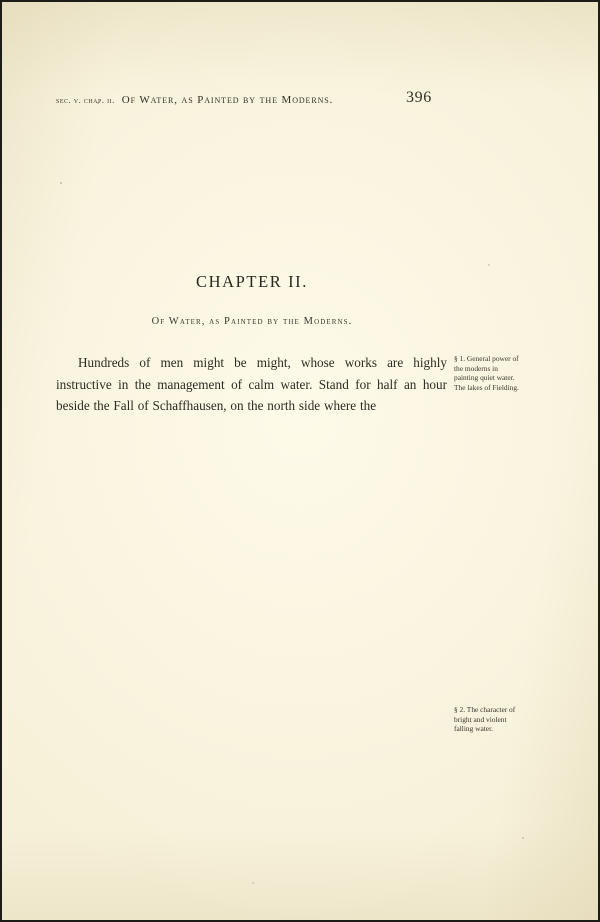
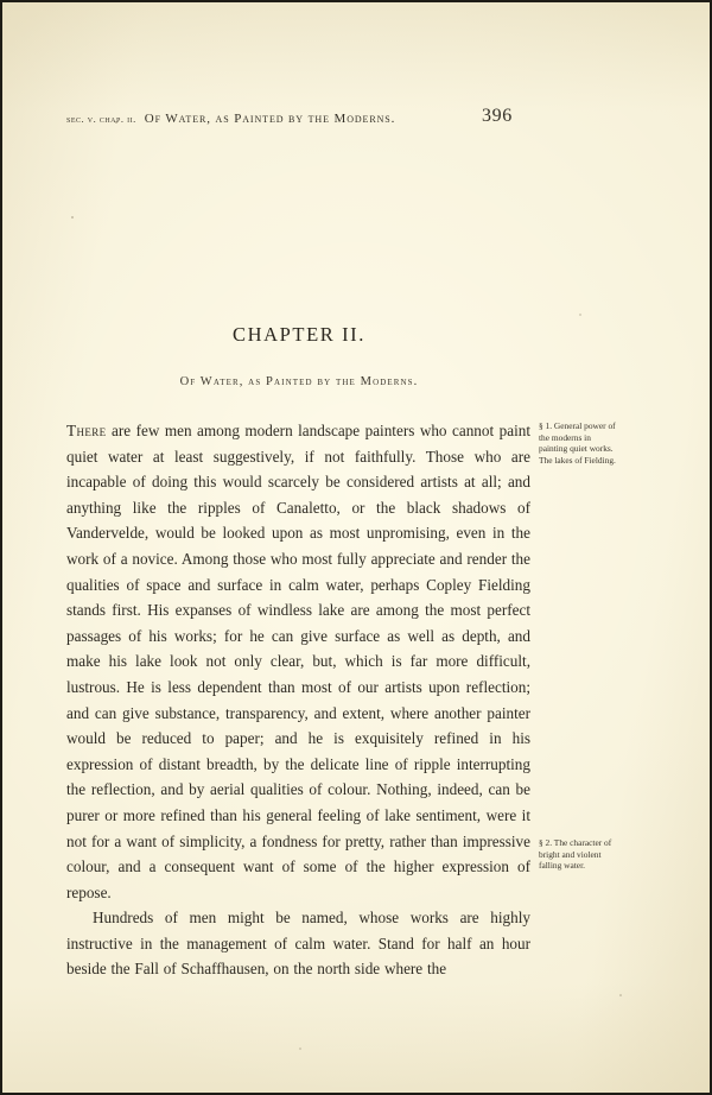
  sec. v. chap. ii.
  Of Water, as Painted by the Moderns.
  396
  CHAPTER II.
  Of Water, as Painted by the Moderns.
+ There are few men among modern landscape painters who cannot paint quiet water at least suggestively, if not faithfully. Those who are incapable of doing this would scarcely be considered artists at all; and anything like the ripples of Canaletto, or the black shadows of Vandervelde, would be looked upon as most unpromising, even in the work of a novice. Among those who most fully appreciate and render the qualities of space and surface in calm water, perhaps Copley Fielding stands first. His expanses of windless lake are among the most perfect passages of his works; for he can give surface as well as depth, and make his lake look not only clear, but, which is far more difficult, lustrous. He is less dependent than most of our artists upon reflection; and can give substance, transparency, and extent, where another painter would be reduced to paper; and he is exquisitely refined in his expression of distant breadth, by the delicate line of ripple interrupting the reflection, and by aerial qualities of colour. Nothing, indeed, can be purer or more refined than his general feeling of lake sentiment, were it not for a want of simplicity, a fondness for pretty, rather than impressive colour, and a consequent want of some of the higher expression of repose.
- Hundreds of men might be might, whose works are highly instructive in the management of calm water. Stand for half an hour beside the Fall of Schaffhausen, on the north side where the
+ Hundreds of men might be named, whose works are highly instructive in the management of calm water. Stand for half an hour beside the Fall of Schaffhausen, on the north side where the
- § 1. General power of the moderns in painting quiet water. The lakes of Fielding.
+ § 1. General power of the moderns in painting quiet works. The lakes of Fielding.
  § 2. The character of bright and violent falling water.
